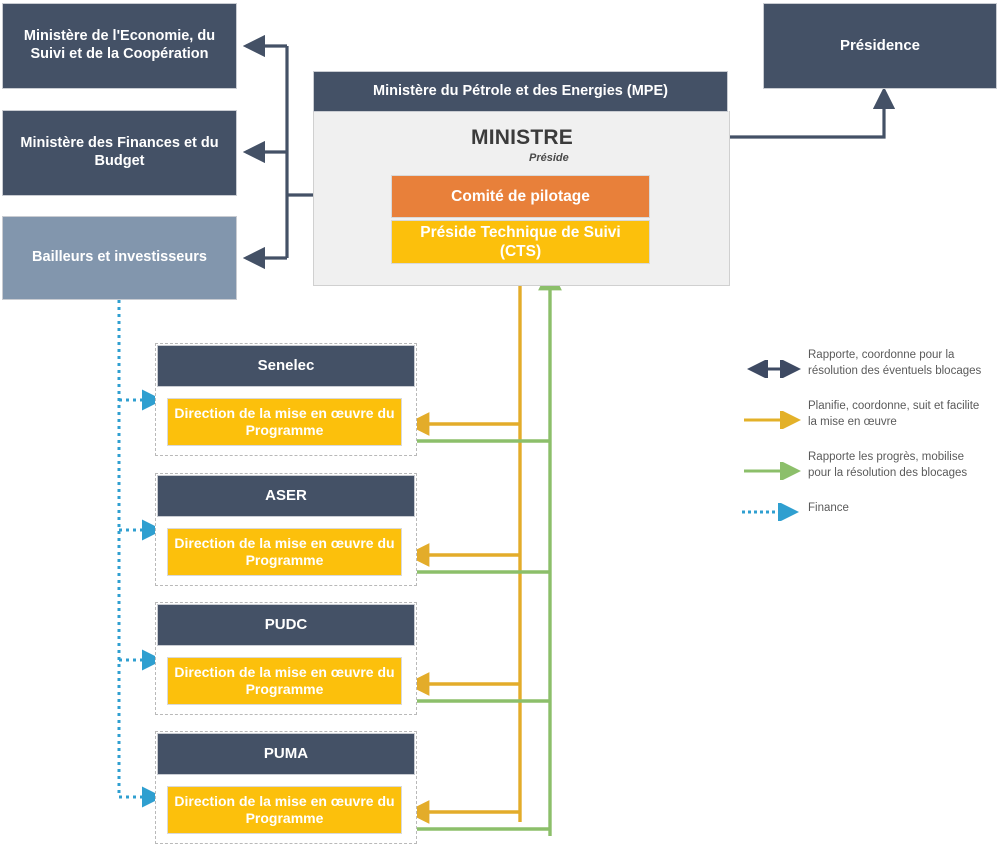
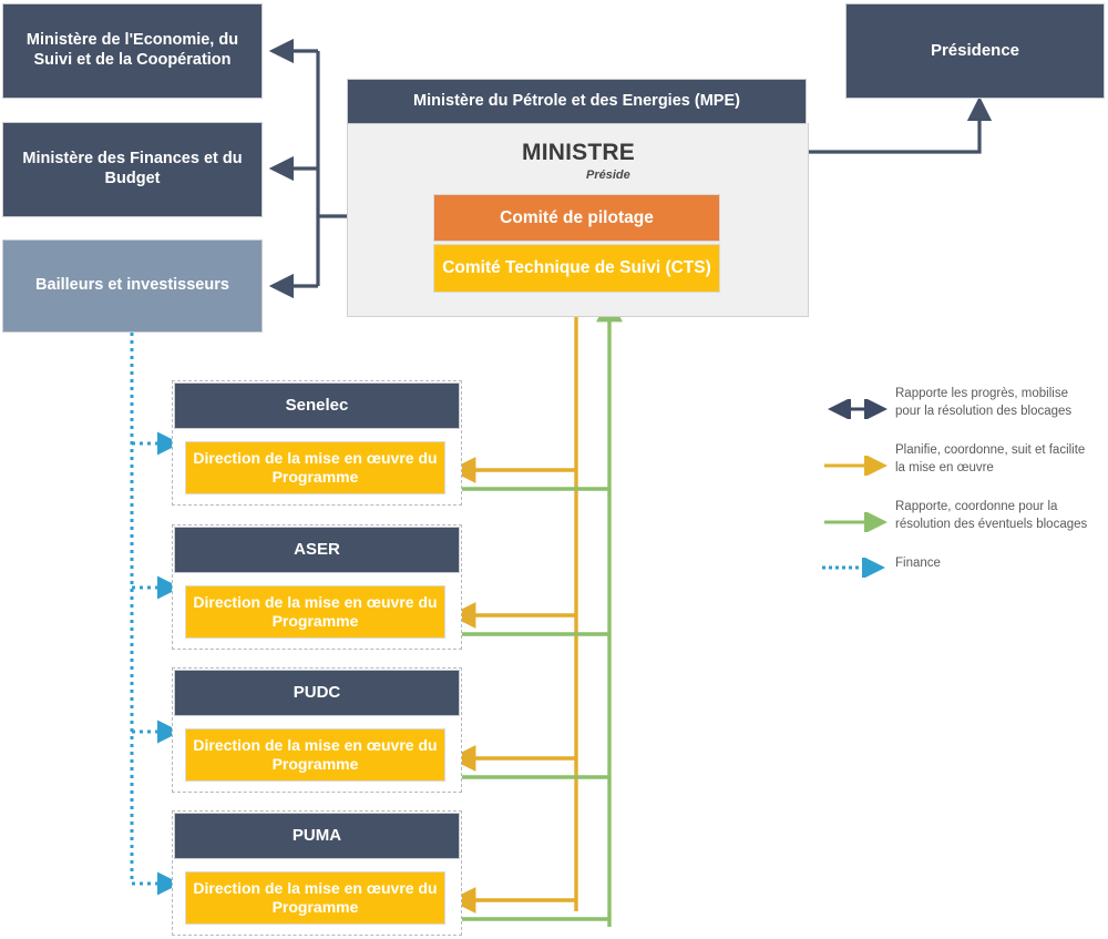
  Ministère de l'Economie, du Suivi et de la Coopération
  Ministère des Finances et du Budget
  Bailleurs et investisseurs
  Présidence
  Ministère du Pétrole et des Energies (MPE)
  MINISTRE
  Préside
  Comité de pilotage
- Préside Technique de Suivi (CTS)
+ Comité Technique de Suivi (CTS)
  Senelec
  Direction de la mise en œuvre du Programme
  ASER
  Direction de la mise en œuvre du Programme
  PUDC
  Direction de la mise en œuvre du Programme
  PUMA
  Direction de la mise en œuvre du Programme
- Rapporte, coordonne pour la résolution des éventuels blocages
+ Rapporte les progrès, mobilise pour la résolution des blocages
  Planifie, coordonne, suit et facilite la mise en œuvre
- Rapporte les progrès, mobilise pour la résolution des blocages
+ Rapporte, coordonne pour la résolution des éventuels blocages
  Finance
